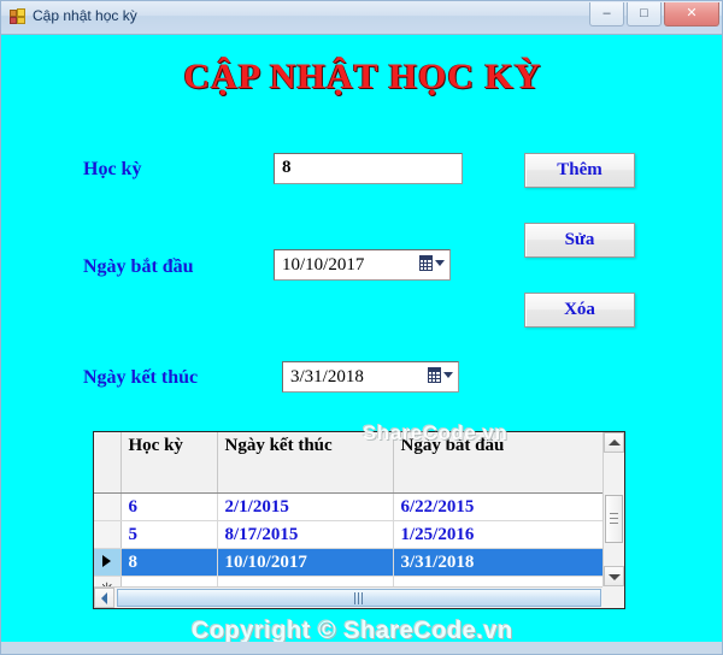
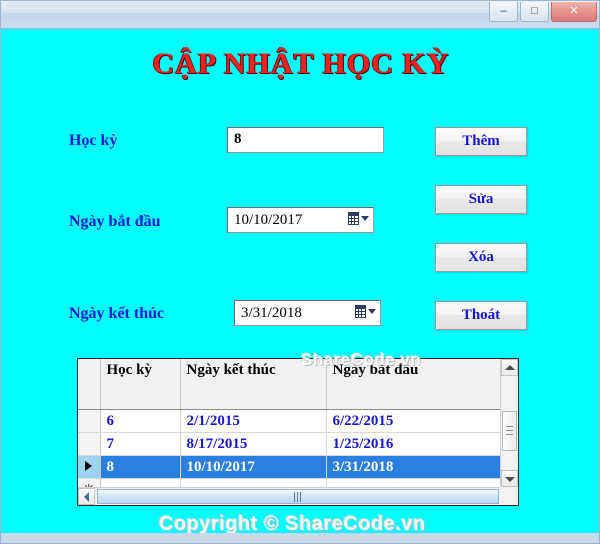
- Cập nhật học kỳ
  –
  □
  ✕
  CẬP NHẬT HỌC KỲ
  Học kỳ
  Ngày bắt đầu
  Ngày kết thúc
  8
  10/10/2017
  3/31/2018
  Thêm
  Sửa
  Xóa
+ Thoát
  	Học kỳ	Ngày kết thúc	Ngày bắt đầu
  	6	2/1/2015	6/22/2015
- 	5	8/17/2015	1/25/2016
+ 	7	8/17/2015	1/25/2016
  	8	10/10/2017	3/31/2018
  ShareCode.vn
  Copyright © ShareCode.vn
